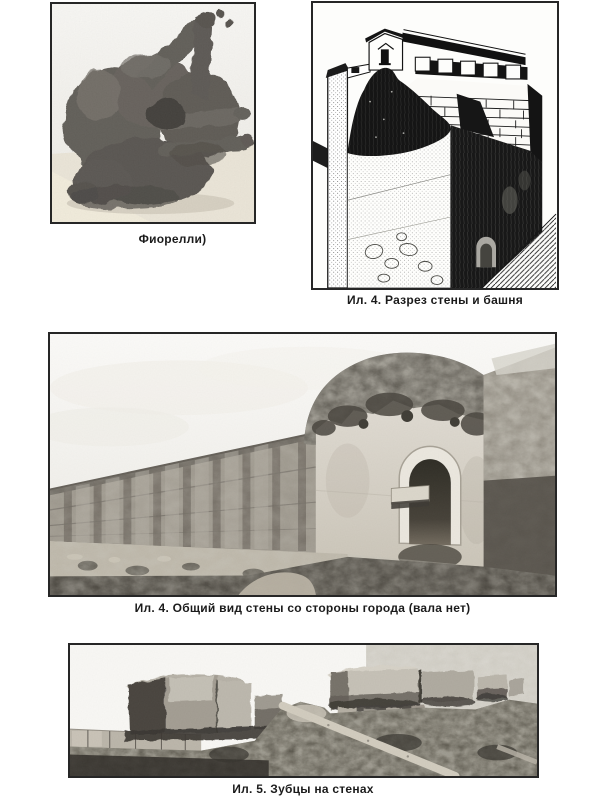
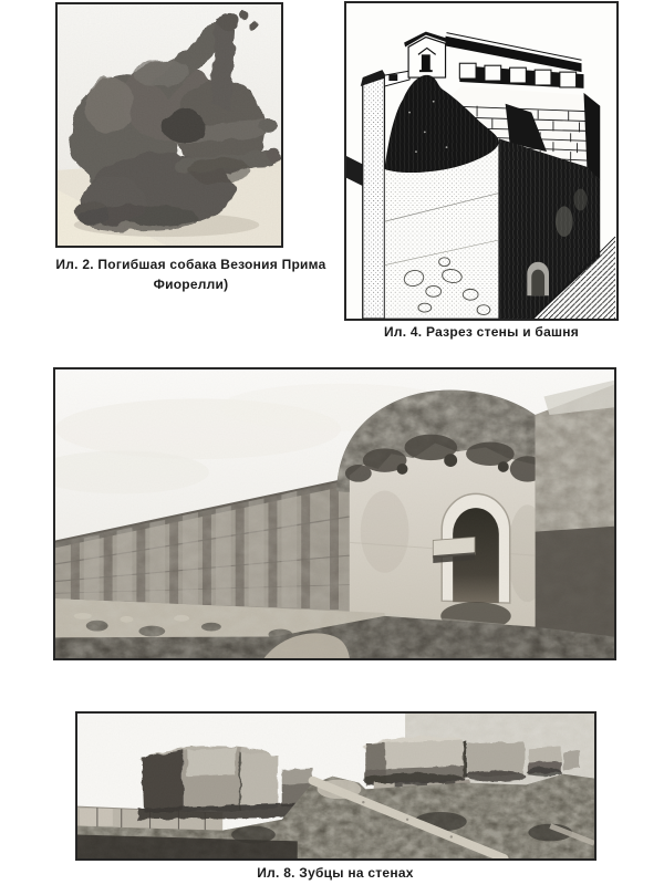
+ Ил. 2. Погибшая собака Везония Прима
  Фиорелли)
  Ил. 4. Разрез стены и башня
- Ил. 4. Общий вид стены со стороны города (вала нет)
- Ил. 5. Зубцы на стенах
+ Ил. 8. Зубцы на стенах
